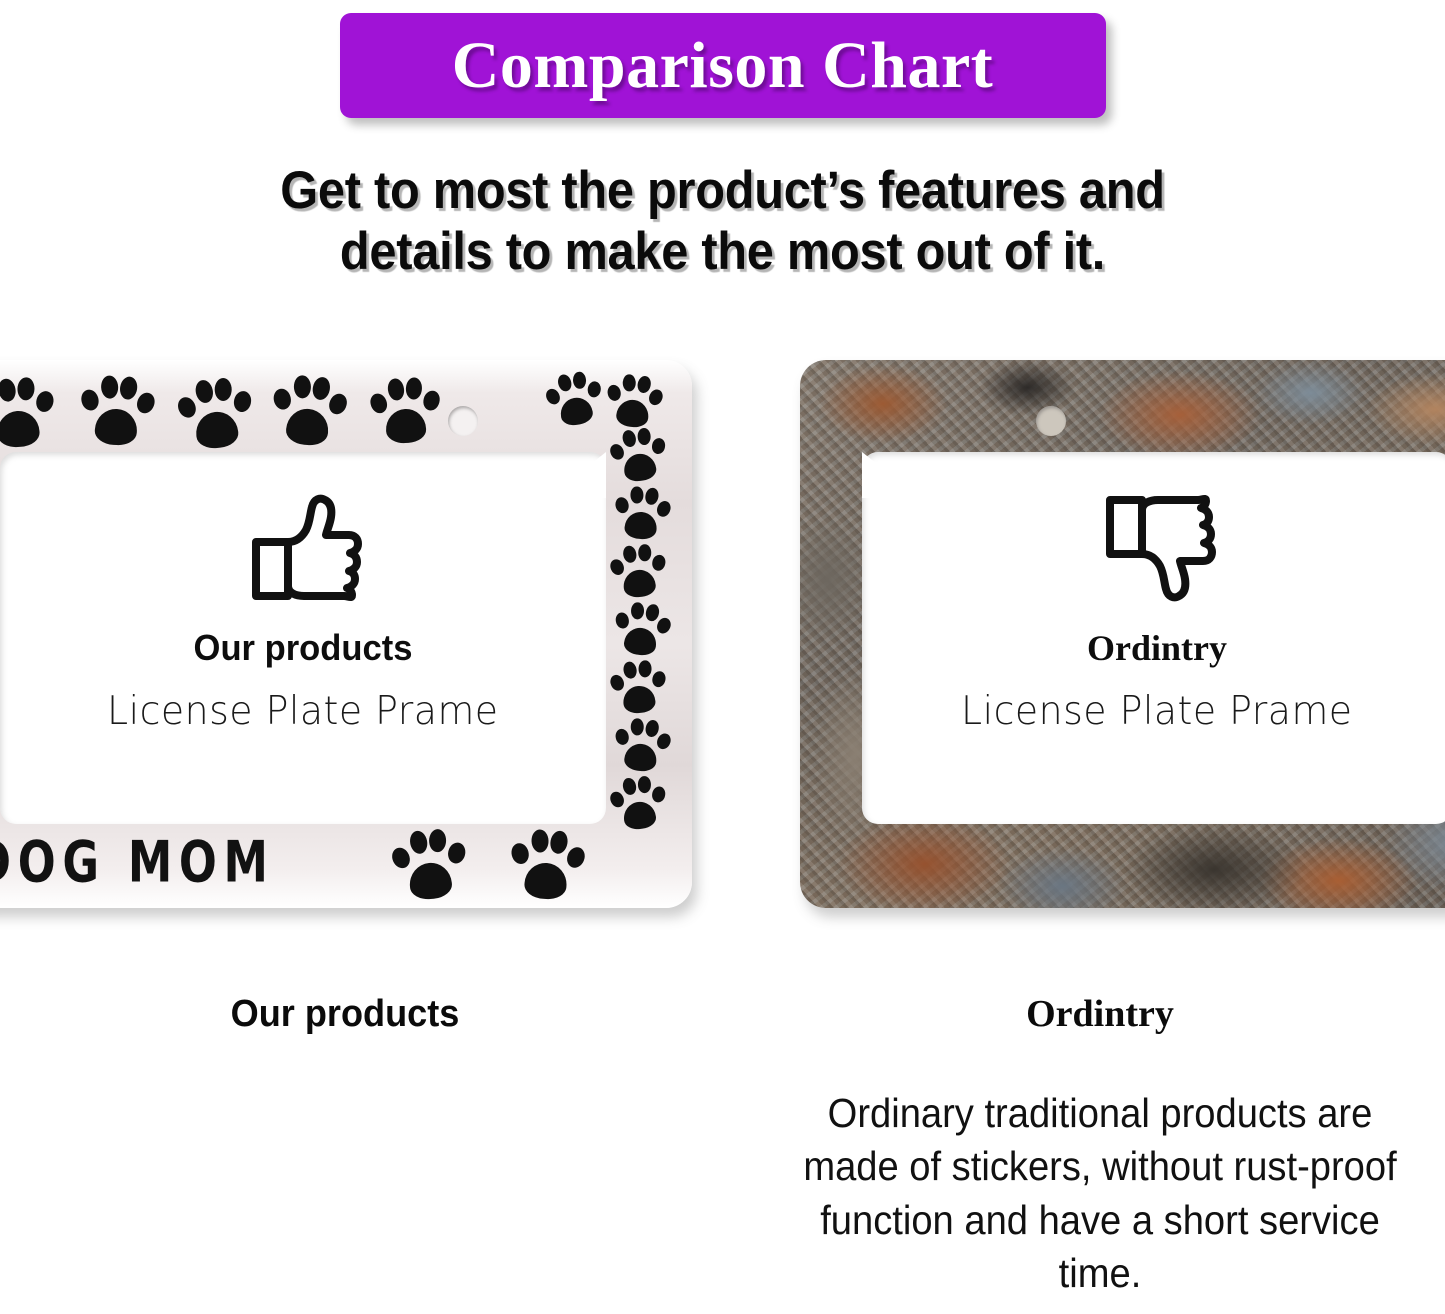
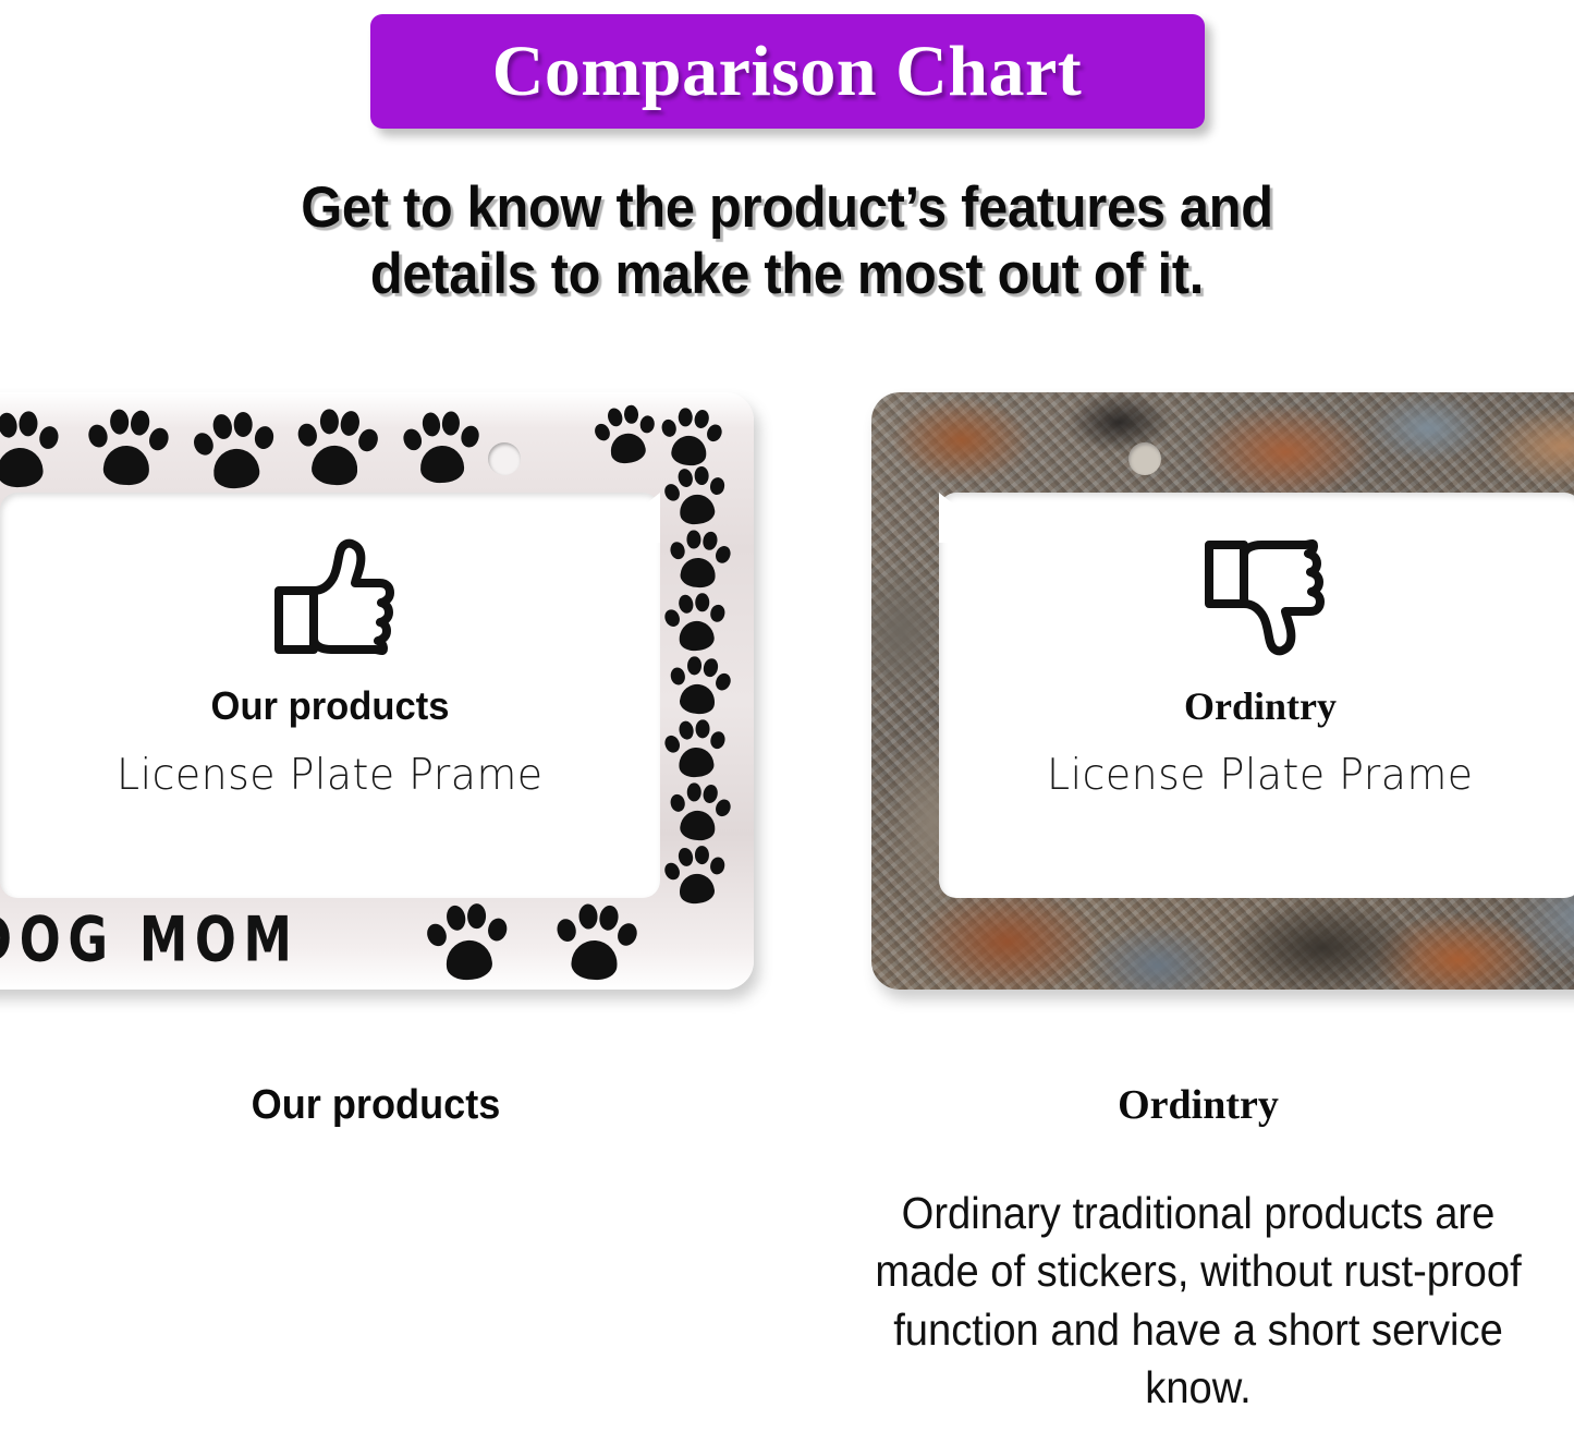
  Comparison Chart
- Get to most the product’s features and
+ Get to know the product’s features and
  details to make the most out of it.
  OG MOM
  Our products
  License Plate Prame
  Ordintry
  License Plate Prame
  Our products
  Ordintry
- Ordinary traditional products are made of stickers, without rust-proof function and have a short service time.
+ Ordinary traditional products are made of stickers, without rust-proof function and have a short service know.
